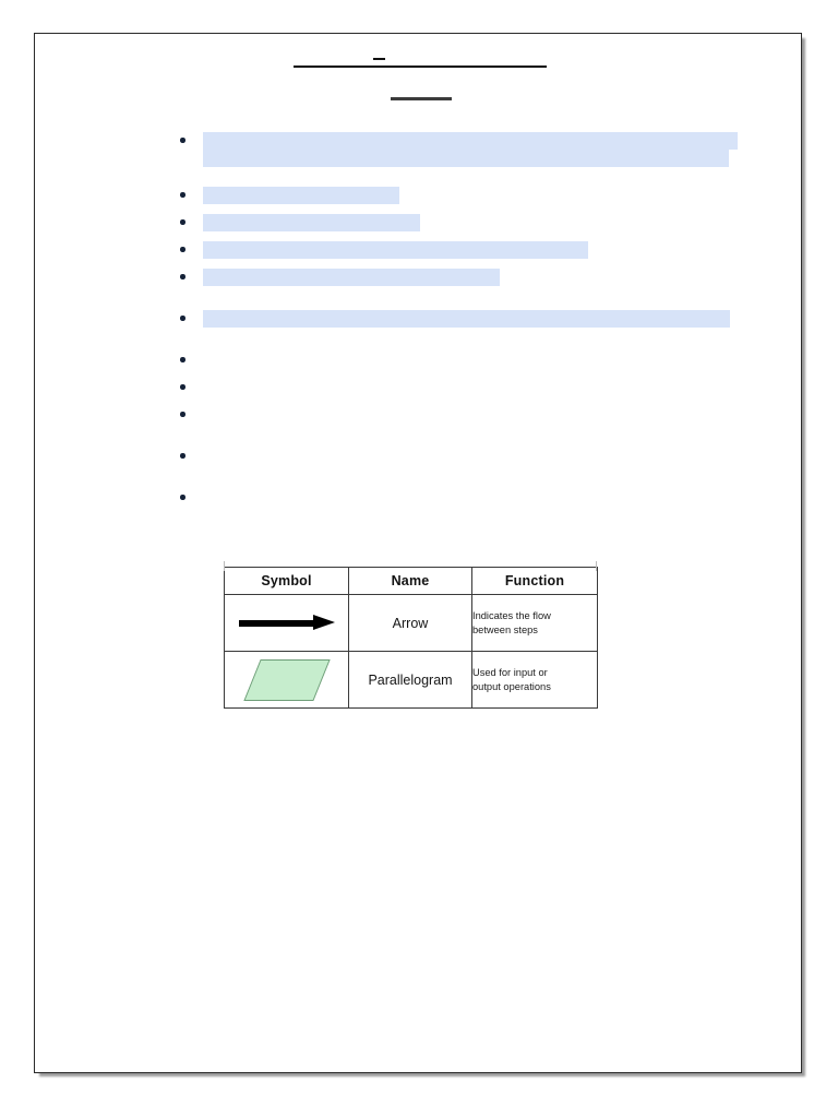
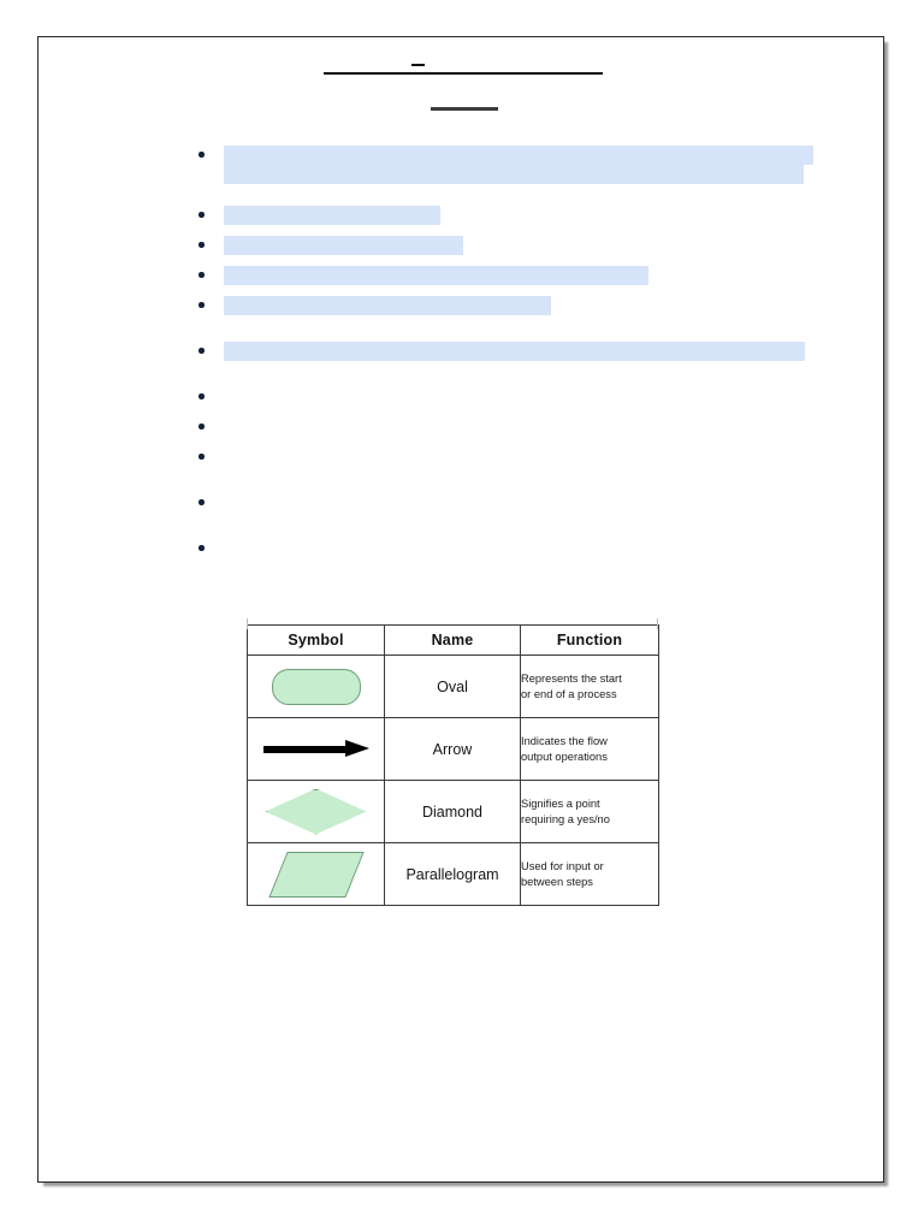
  Symbol	Name	Function
+ 	Oval	Represents the start or end of a process
- 	Arrow	Indicates the flow between steps
+ 	Arrow	Indicates the flow output operations
+ 	Diamond	Signifies a point requiring a yes/no
- 	Parallelogram	Used for input or output operations
+ 	Parallelogram	Used for input or between steps
